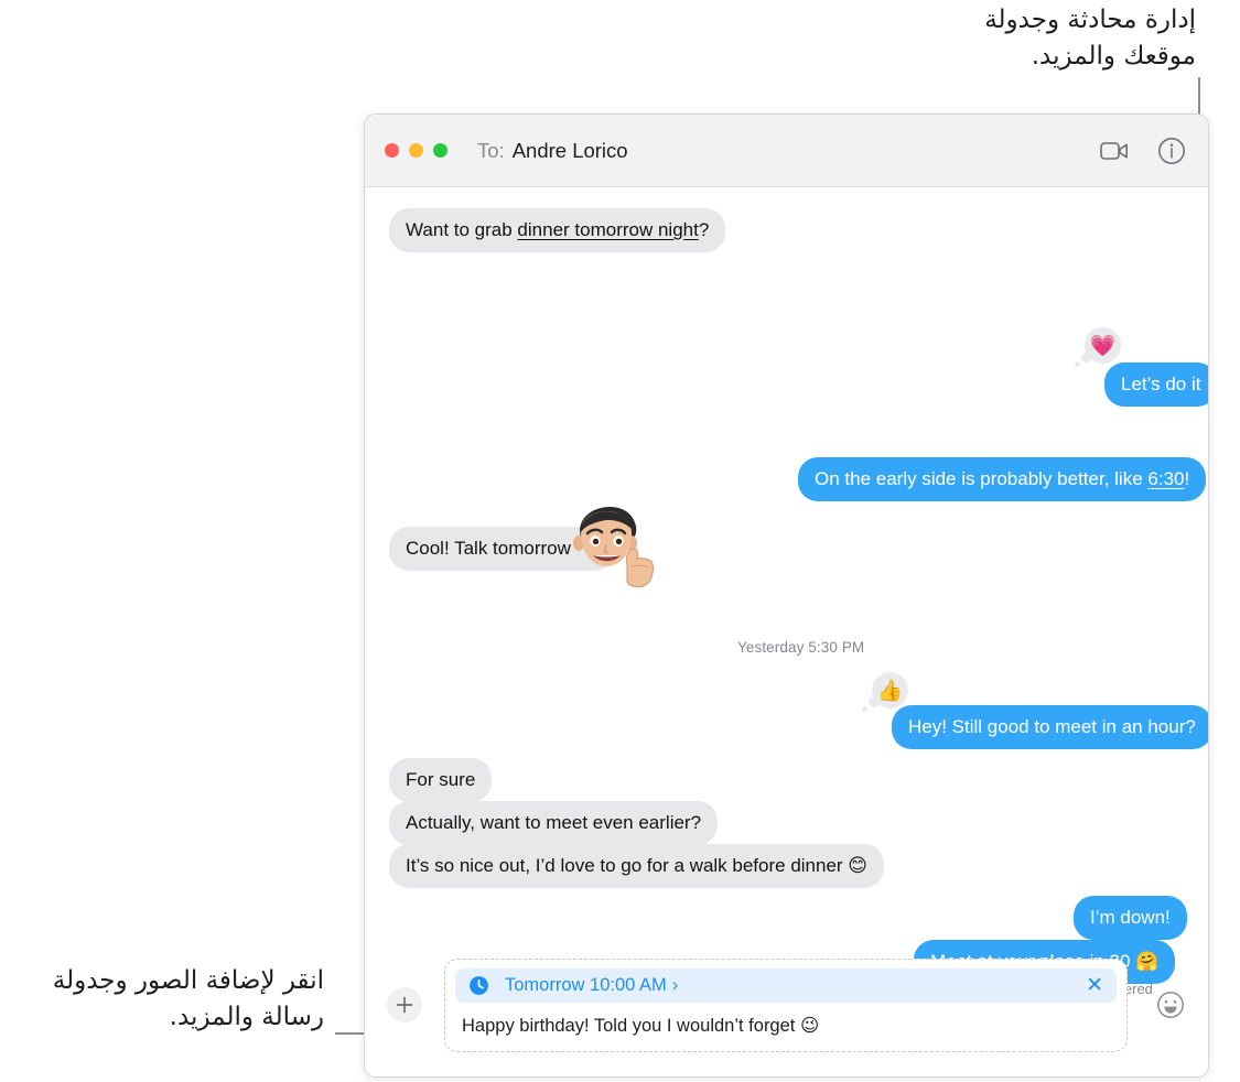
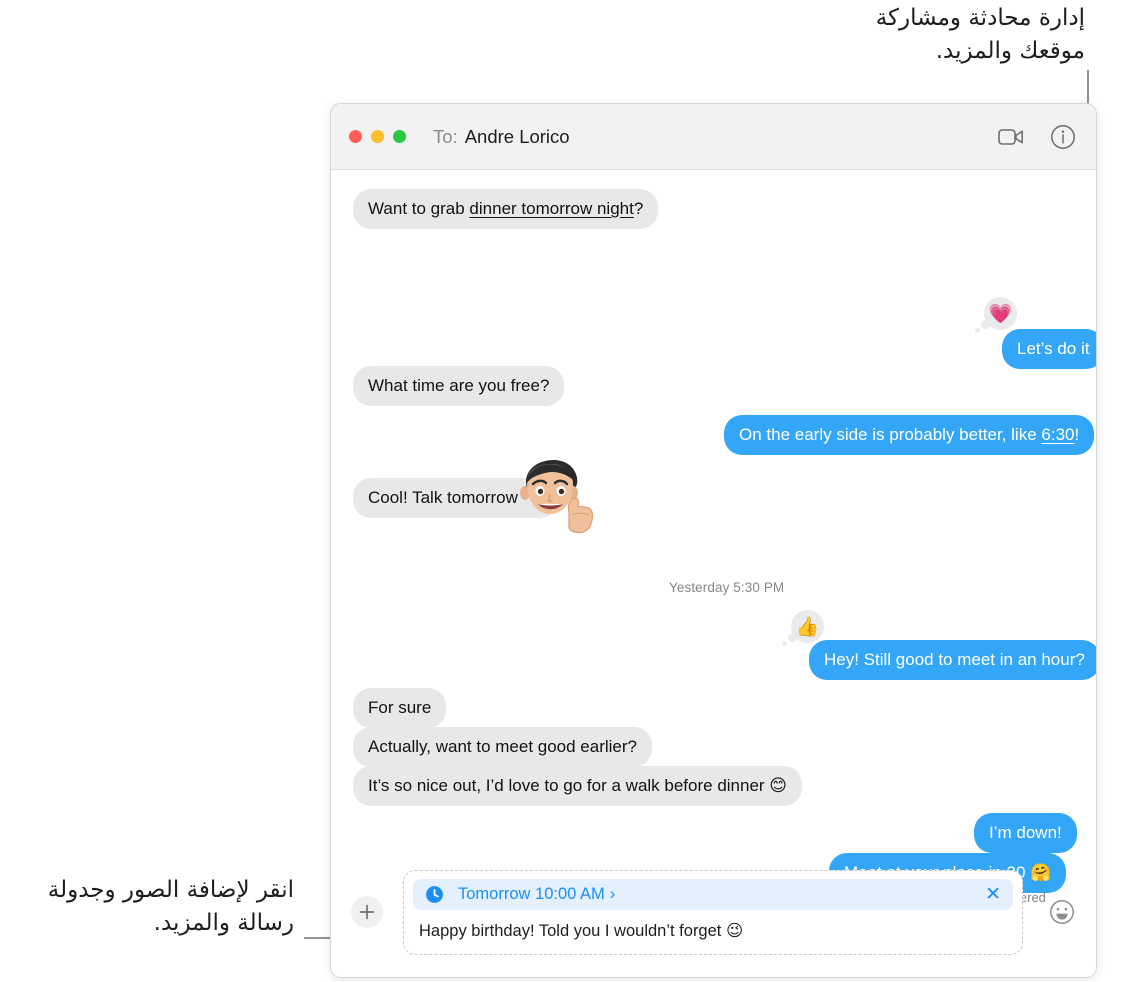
- إدارة محادثة وجدولة موقعك والمزيد.
+ إدارة محادثة ومشاركة موقعك والمزيد.
  انقر لإضافة الصور وجدولة رسالة والمزيد.
  To:
  Andre Lorico
  Want to grab dinner tomorrow night?
  💗
  Let’s do it
+ What time are you free?
  On the early side is probably better, like 6:30!
  Cool! Talk tomorrow
  Yesterday 5:30 PM
  👍
  Hey! Still good to meet in an hour?
  For sure
- Actually, want to meet even earlier?
+ Actually, want to meet good earlier?
  It’s so nice out, I’d love to go for a walk before dinner 😊
  I’m down!
  Tomorrow 10:00 AM
  ›
  ✕
  Happy birthday! Told you I wouldn’t forget 😉
